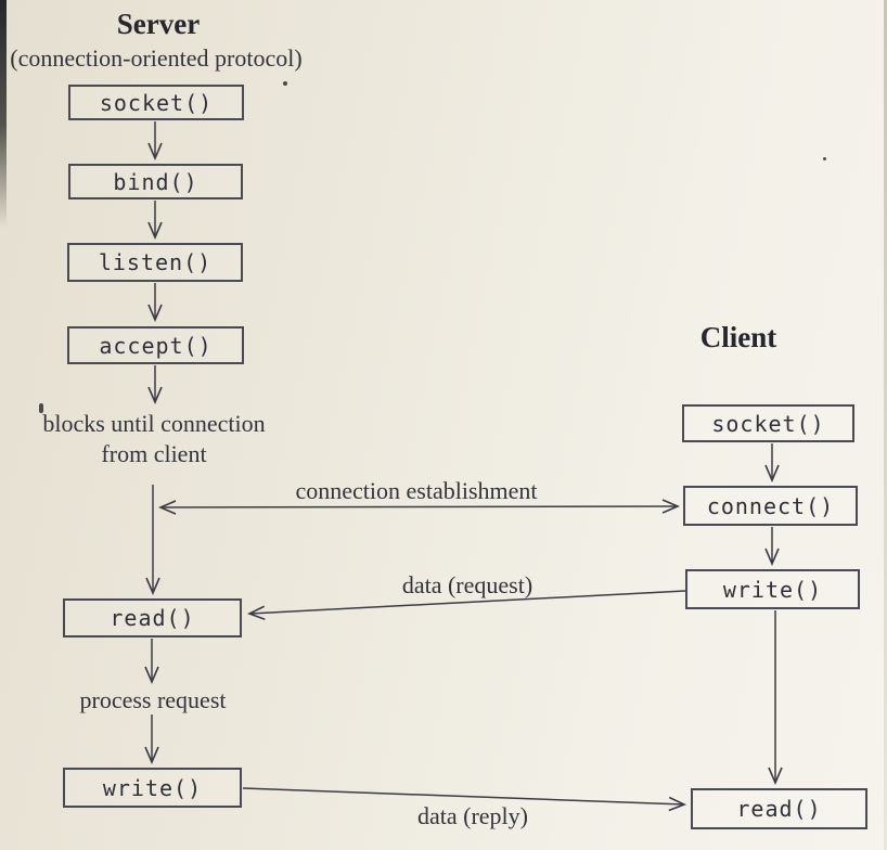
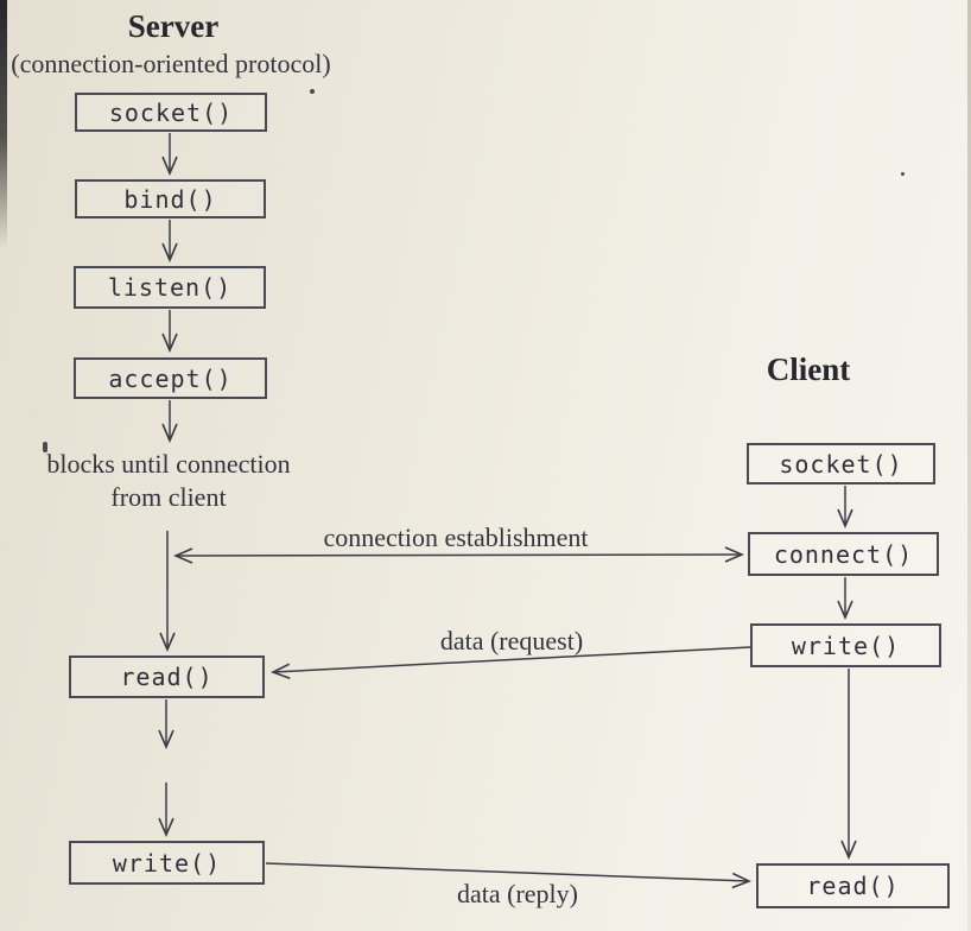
  Server
  (connection-oriented protocol)
  socket()
  bind()
  listen()
  accept()
  blocks until connection
  from client
  read()
- process request
  write()
  Client
  socket()
  connect()
  write()
  read()
  connection establishment
  data (request)
  data (reply)
